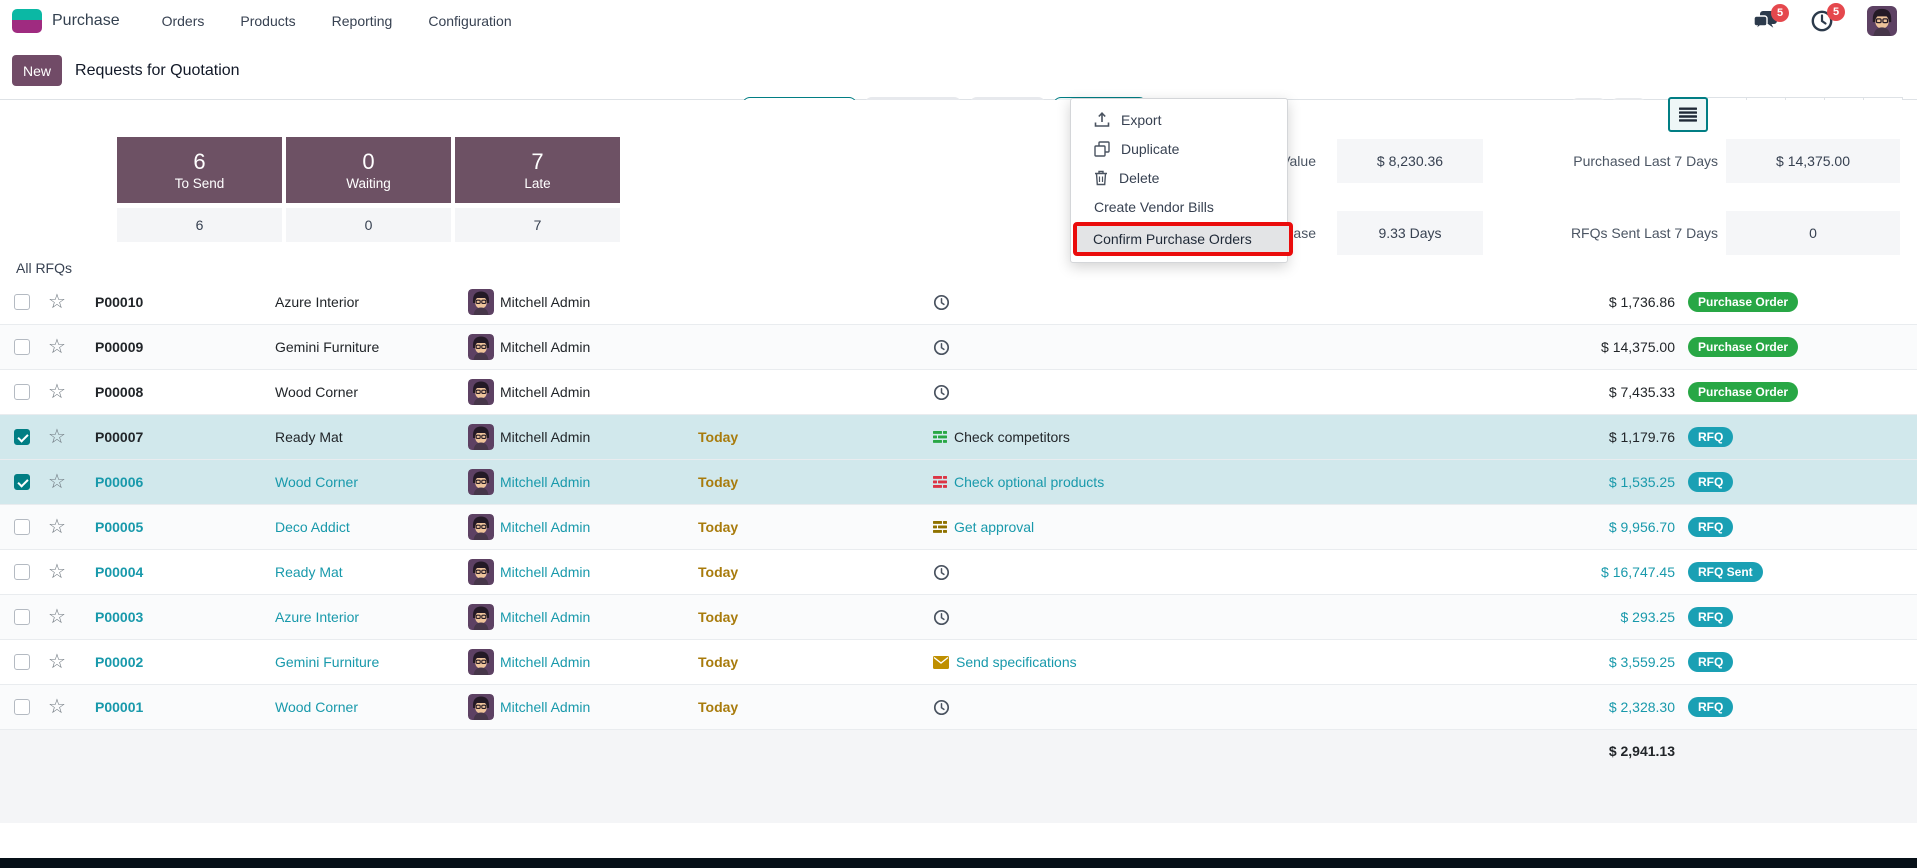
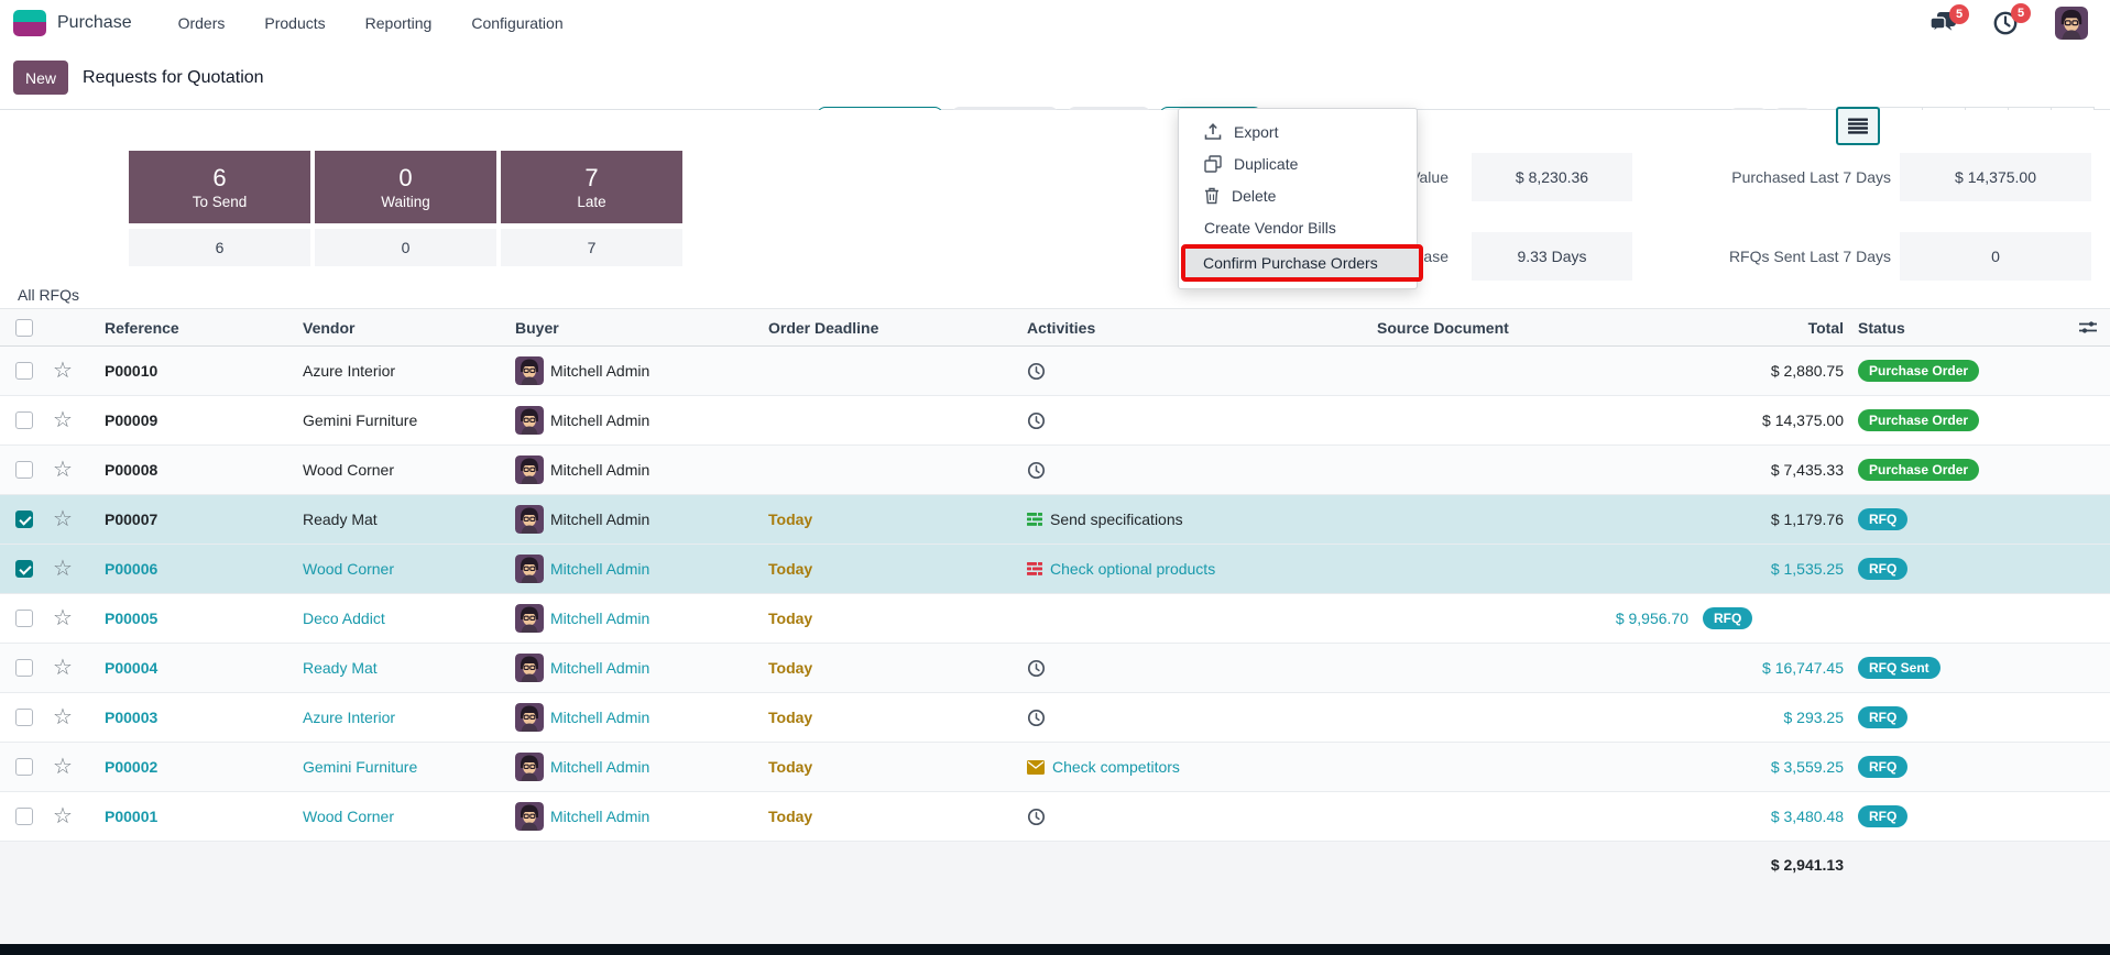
  Purchase
  Orders
  Products
  Reporting
  Configuration
  5
  5
  New
  Requests for Quotation
  All RFQs
  6
  To Send
  0
  Waiting
  7
  Late
  6
  0
  7
  $ 8,230.36
  Purchased Last 7 Days
  $ 14,375.00
  9.33 Days
  RFQs Sent Last 7 Days
  0
  Export
  Duplicate
  Delete
  Create Vendor Bills
  Confirm Purchase Orders
+ Reference
+ Vendor
+ Buyer
+ Order Deadline
+ Activities
+ Source Document
+ Total
+ Status
  ☆
  P00010
  Azure Interior
  Mitchell Admin
- $ 1,736.86
+ $ 2,880.75
  Purchase Order
  ☆
  P00009
  Gemini Furniture
  Mitchell Admin
  $ 14,375.00
  Purchase Order
  ☆
  P00008
  Wood Corner
  Mitchell Admin
  $ 7,435.33
  Purchase Order
  ☆
  P00007
  Ready Mat
  Mitchell Admin
  Today
- Check competitors
+ Send specifications
  $ 1,179.76
  RFQ
  ☆
  P00006
  Wood Corner
  Mitchell Admin
  Today
  Check optional products
  $ 1,535.25
  RFQ
  ☆
  P00005
  Deco Addict
  Mitchell Admin
  Today
- Get approval
  $ 9,956.70
  RFQ
  ☆
  P00004
  Ready Mat
  Mitchell Admin
  Today
  $ 16,747.45
  RFQ Sent
  ☆
  P00003
  Azure Interior
  Mitchell Admin
  Today
  $ 293.25
  RFQ
  ☆
  P00002
  Gemini Furniture
  Mitchell Admin
  Today
- Send specifications
+ Check competitors
  $ 3,559.25
  RFQ
  ☆
  P00001
  Wood Corner
  Mitchell Admin
  Today
- $ 2,328.30
+ $ 3,480.48
  RFQ
  $ 2,941.13
